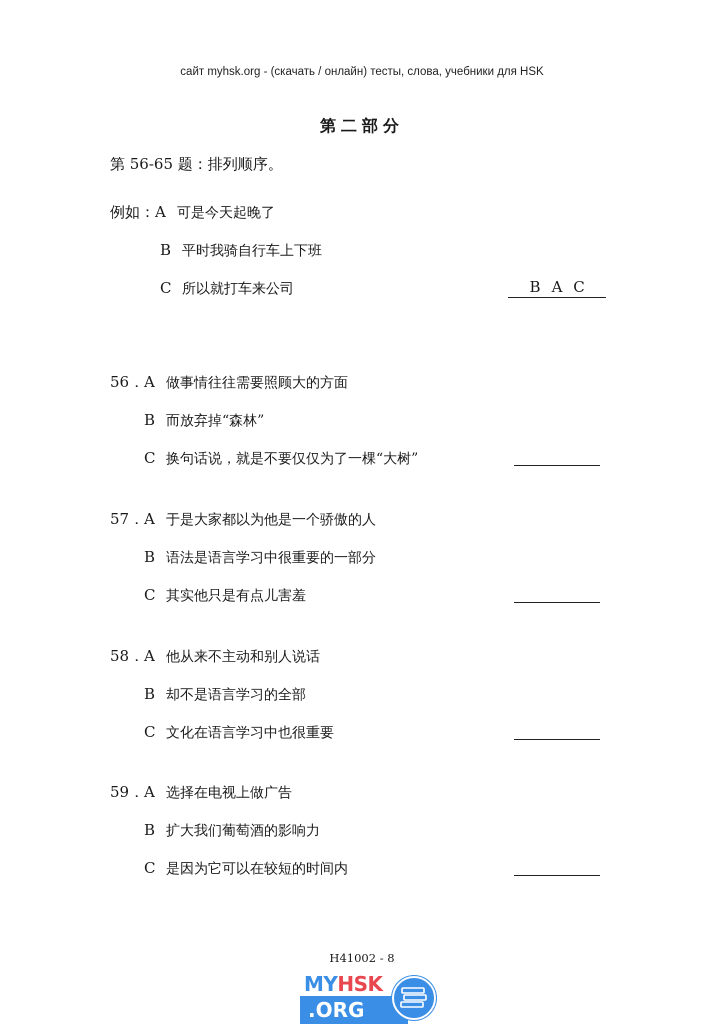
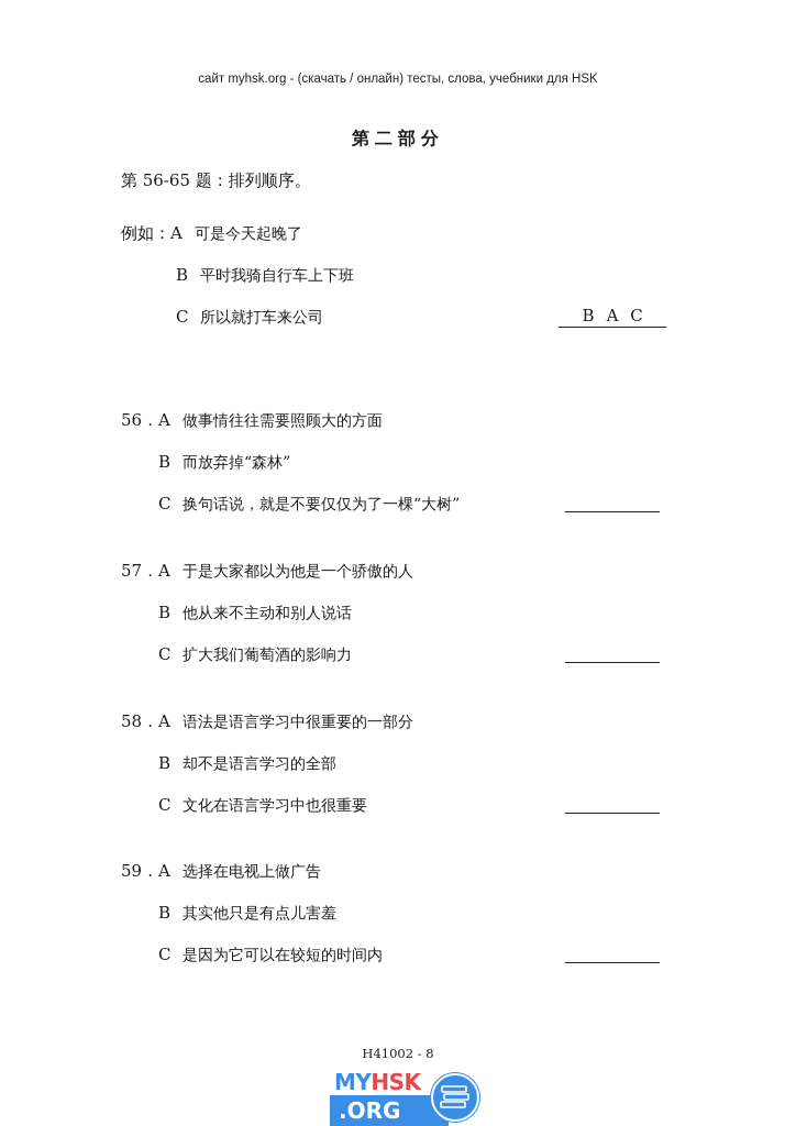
  сайт myhsk.org - (скачать / онлайн) тесты, слова, учебники для HSK
  第二部分
  第 56-65 题：排列顺序。
  例如：A 可是今天起晚了
  B 平时我骑自行车上下班
  C 所以就打车来公司
  B A C
  56．A 做事情往往需要照顾大的方面
  B 而放弃掉“森林”
  C 换句话说，就是不要仅仅为了一棵“大树”
  57．A 于是大家都以为他是一个骄傲的人
- B 语法是语言学习中很重要的一部分
+ B 他从来不主动和别人说话
- C 其实他只是有点儿害羞
+ C 扩大我们葡萄酒的影响力
- 58．A 他从来不主动和别人说话
+ 58．A 语法是语言学习中很重要的一部分
  B 却不是语言学习的全部
  C 文化在语言学习中也很重要
  59．A 选择在电视上做广告
- B 扩大我们葡萄酒的影响力
+ B 其实他只是有点儿害羞
  C 是因为它可以在较短的时间内
  H41002 - 8
  MYHSK
  .ORG
